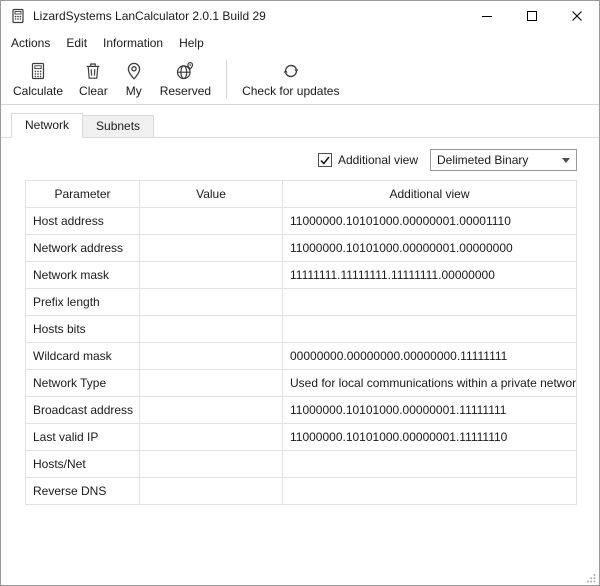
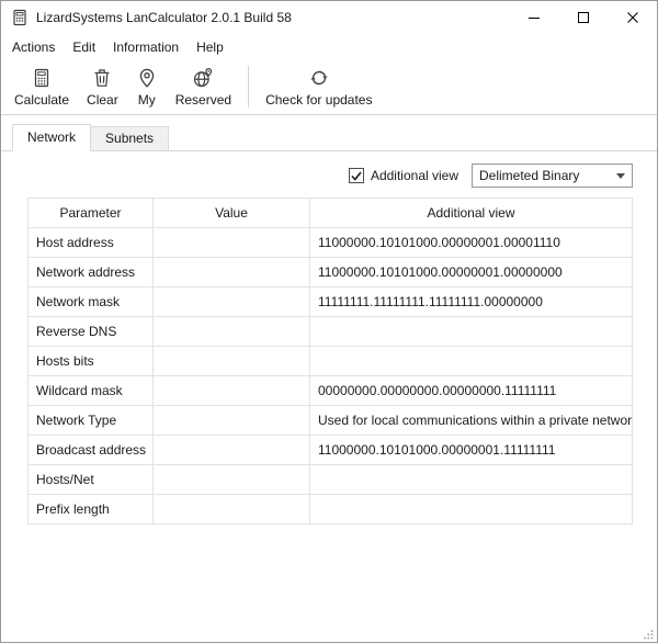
- LizardSystems LanCalculator 2.0.1 Build 29
+ LizardSystems LanCalculator 2.0.1 Build 58
  Actions
  Edit
  Information
  Help
  Calculate
  Clear
  My
  Reserved
  Check for updates
  Network
  Subnets
  Additional view
  Delimeted Binary
  Parameter	Value	Additional view
  Host address		11000000.10101000.00000001.00001110
  Network address		11000000.10101000.00000001.00000000
  Network mask		11111111.11111111.11111111.00000000
- Prefix length
+ Reverse DNS
  Hosts bits
  Wildcard mask		00000000.00000000.00000000.11111111
  Network Type		Used for local communications within a private networ
  Broadcast address		11000000.10101000.00000001.11111111
- Last valid IP		11000000.10101000.00000001.11111110
  Hosts/Net
- Reverse DNS
+ Prefix length
